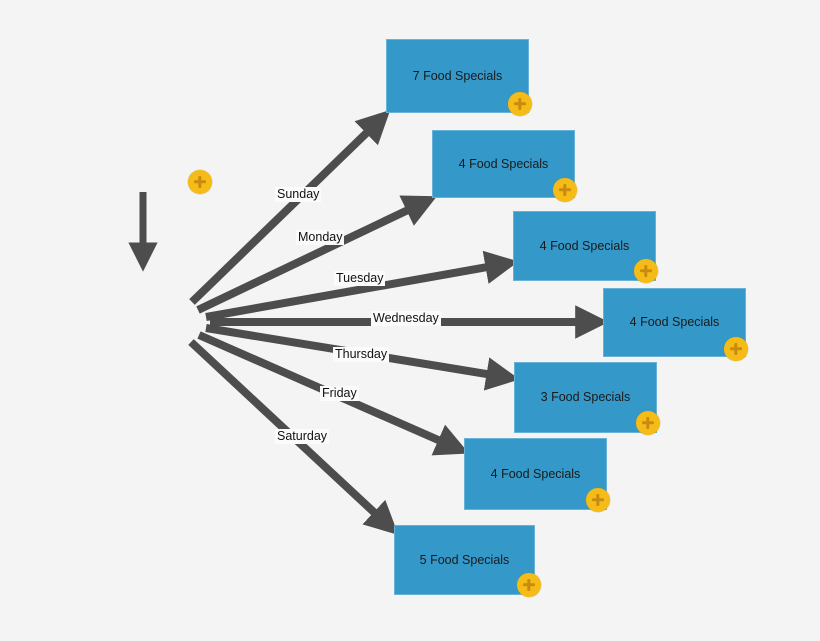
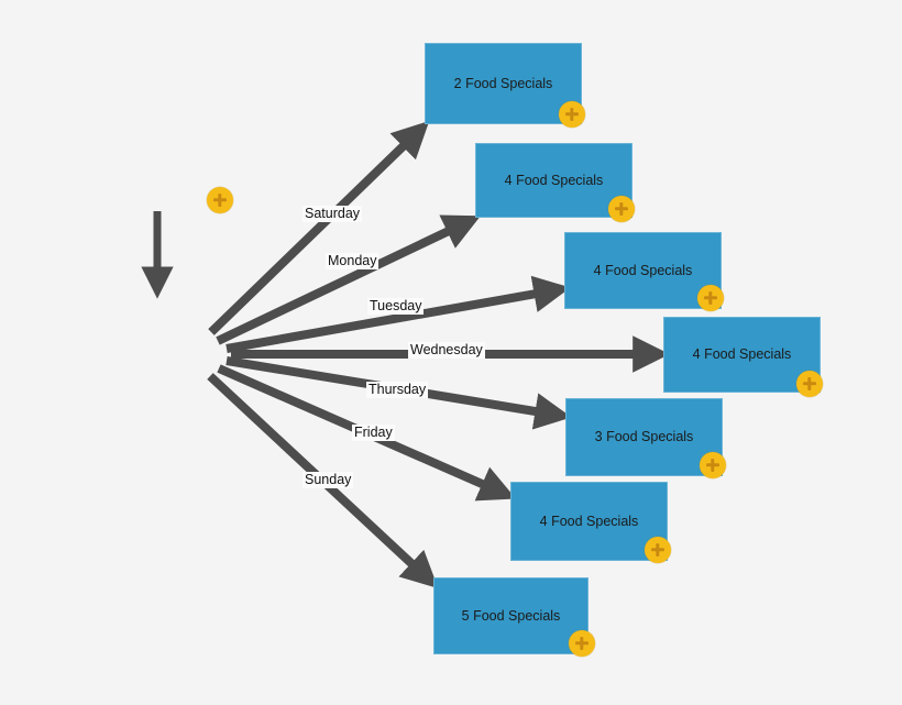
- 7 Food Specials
+ 2 Food Specials
  4 Food Specials
  4 Food Specials
  4 Food Specials
  3 Food Specials
  4 Food Specials
  5 Food Specials
- Sunday
+ Saturday
  Monday
  Tuesday
  Wednesday
  Thursday
  Friday
- Saturday
+ Sunday
